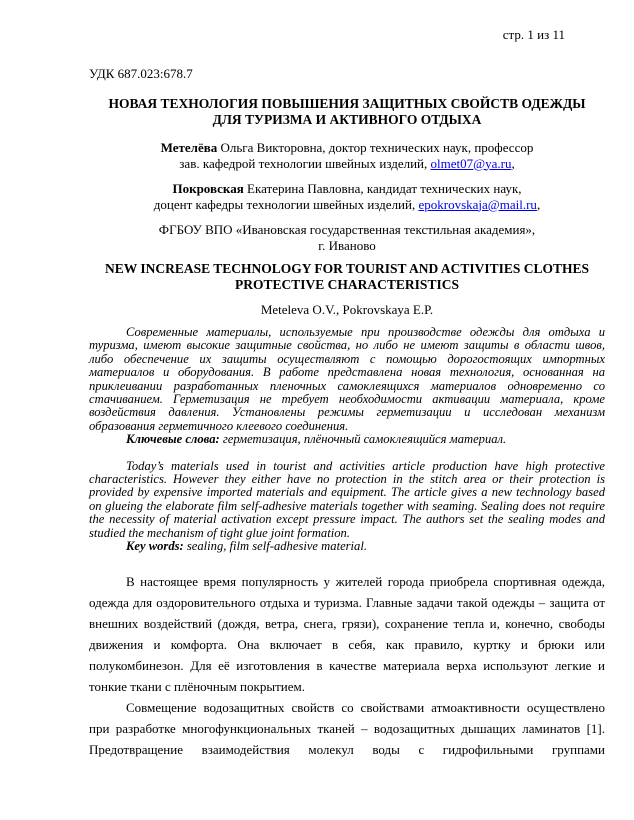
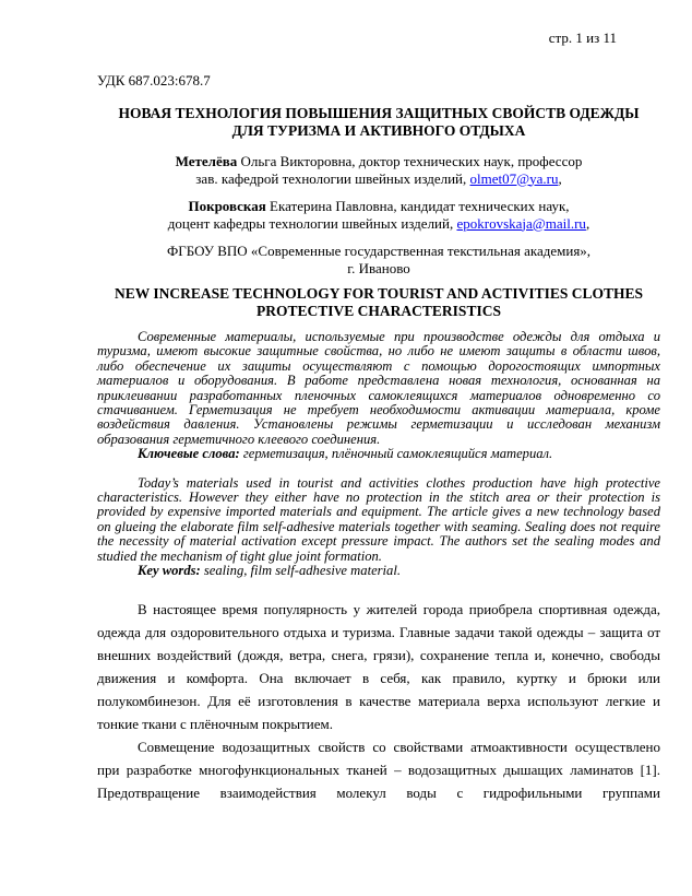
  стр. 1 из 11
  УДК 687.023:678.7
  НОВАЯ ТЕХНОЛОГИЯ ПОВЫШЕНИЯ ЗАЩИТНЫХ СВОЙСТВ ОДЕЖДЫ
  ДЛЯ ТУРИЗМА И АКТИВНОГО ОТДЫХА
  Метелёва Ольга Викторовна, доктор технических наук, профессор
  зав. кафедрой технологии швейных изделий, olmet07@ya.ru,
  Покровская Екатерина Павловна, кандидат технических наук,
  доцент кафедры технологии швейных изделий, epokrovskaja@mail.ru,
- ФГБОУ ВПО «Ивановская государственная текстильная академия»,
+ ФГБОУ ВПО «Современные государственная текстильная академия»,
  г. Иваново
  NEW INCREASE TECHNOLOGY FOR TOURIST AND ACTIVITIES CLOTHES
  PROTECTIVE CHARACTERISTICS
- Meteleva O.V., Pokrovskaya E.P.
  Современные материалы, используемые при производстве одежды для отдыха и туризма, имеют высокие защитные свойства, но либо не имеют защиты в области швов, либо обеспечение их защиты осуществляют с помощью дорогостоящих импортных материалов и оборудования. В работе представлена новая технология, основанная на приклеивании разработанных пленочных самоклеящихся материалов одновременно со стачиванием. Герметизация не требует необходимости активации материала, кроме воздействия давления. Установлены режимы герметизации и исследован механизм образования герметичного клеевого соединения.
  Ключевые слова: герметизация, плёночный самоклеящийся материал.
- Today’s materials used in tourist and activities article production have high protective characteristics. However they either have no protection in the stitch area or their protection is provided by expensive imported materials and equipment. The article gives a new technology based on glueing the elaborate film self-adhesive materials together with seaming. Sealing does not require the necessity of material activation except pressure impact. The authors set the sealing modes and studied the mechanism of tight glue joint formation.
+ Today’s materials used in tourist and activities clothes production have high protective characteristics. However they either have no protection in the stitch area or their protection is provided by expensive imported materials and equipment. The article gives a new technology based on glueing the elaborate film self-adhesive materials together with seaming. Sealing does not require the necessity of material activation except pressure impact. The authors set the sealing modes and studied the mechanism of tight glue joint formation.
  Key words: sealing, film self-adhesive material.
  В настоящее время популярность у жителей города приобрела спортивная одежда, одежда для оздоровительного отдыха и туризма. Главные задачи такой одежды – защита от внешних воздействий (дождя, ветра, снега, грязи), сохранение тепла и, конечно, свободы движения и комфорта. Она включает в себя, как правило, куртку и брюки или полукомбинезон. Для её изготовления в качестве материала верха используют легкие и тонкие ткани с плёночным покрытием.
  Совмещение водозащитных свойств со свойствами атмоактивности осуществлено при разработке многофункциональных тканей – водозащитных дышащих ламинатов [1]. Предотвращение взаимодействия молекул воды с гидрофильными группами
